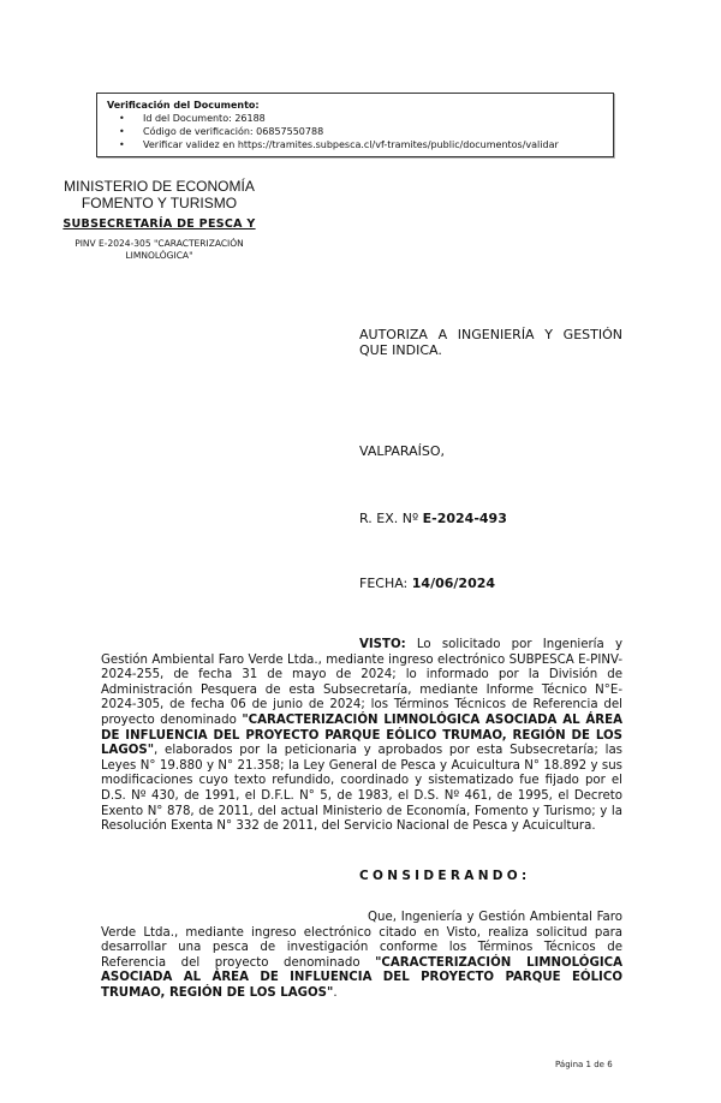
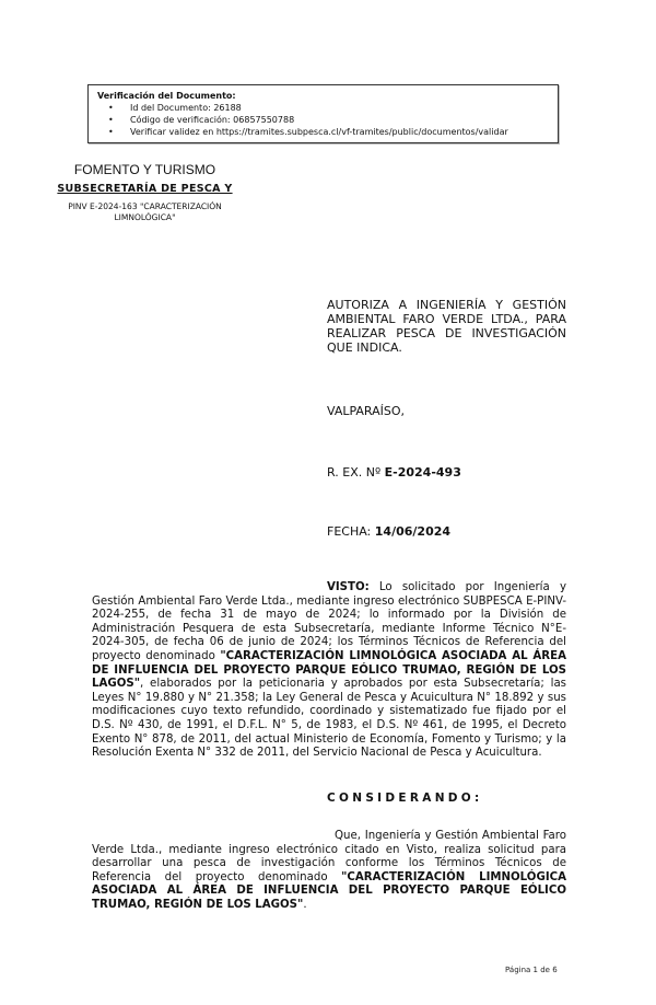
  Verificación del Documento:
  •
  Id del Documento: 26188
  •
  Código de verificación: 06857550788
  •
  Verificar validez en https://tramites.subpesca.cl/vf-tramites/public/documentos/validar
- MINISTERIO DE ECONOMÍA
  FOMENTO Y TURISMO
  SUBSECRETARÍA DE PESCA Y
- PINV E-2024-305 "CARACTERIZACIÓN
+ PINV E-2024-163 "CARACTERIZACIÓN
  LIMNOLÓGICA"
  AUTORIZA A INGENIERÍA Y GESTIÓN
+ AMBIENTAL FARO VERDE LTDA., PARA
+ REALIZAR PESCA DE INVESTIGACIÓN
  QUE INDICA.
  VALPARAÍSO,
  R. EX. Nº E-2024-493
  FECHA: 14/06/2024
  VISTO: Lo solicitado por Ingeniería y Gestión Ambiental Faro Verde Ltda., mediante ingreso electrónico SUBPESCA E-PINV-2024-255, de fecha 31 de mayo de 2024; lo informado por la División de Administración Pesquera de esta Subsecretaría, mediante Informe Técnico N°E-2024-305, de fecha 06 de junio de 2024; los Términos Técnicos de Referencia del proyecto denominado "CARACTERIZACIÓN LIMNOLÓGICA ASOCIADA AL ÁREA DE INFLUENCIA DEL PROYECTO PARQUE EÓLICO TRUMAO, REGIÓN DE LOS LAGOS", elaborados por la peticionaria y aprobados por esta Subsecretaría; las Leyes N° 19.880 y N° 21.358; la Ley General de Pesca y Acuicultura N° 18.892 y sus modificaciones cuyo texto refundido, coordinado y sistematizado fue fijado por el D.S. Nº 430, de 1991, el D.F.L. N° 5, de 1983, el D.S. Nº 461, de 1995, el Decreto Exento N° 878, de 2011, del actual Ministerio de Economía, Fomento y Turismo; y la Resolución Exenta N° 332 de 2011, del Servicio Nacional de Pesca y Acuicultura.
  CONSIDERANDO:
  Que, Ingeniería y Gestión Ambiental Faro Verde Ltda., mediante ingreso electrónico citado en Visto, realiza solicitud para desarrollar una pesca de investigación conforme los Términos Técnicos de Referencia del proyecto denominado "CARACTERIZACIÓN LIMNOLÓGICA ASOCIADA AL ÁREA DE INFLUENCIA DEL PROYECTO PARQUE EÓLICO TRUMAO, REGIÓN DE LOS LAGOS".
  Página 1 de 6
